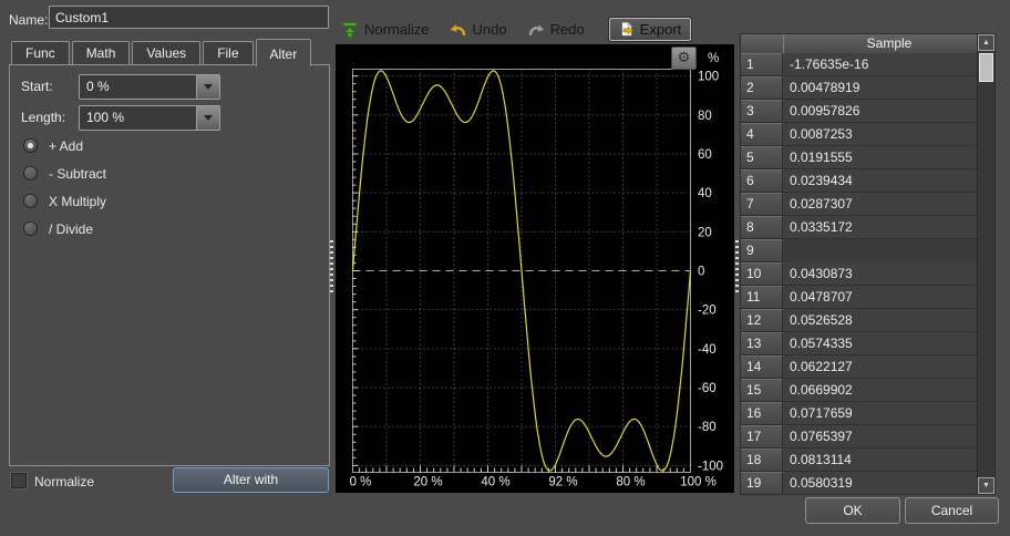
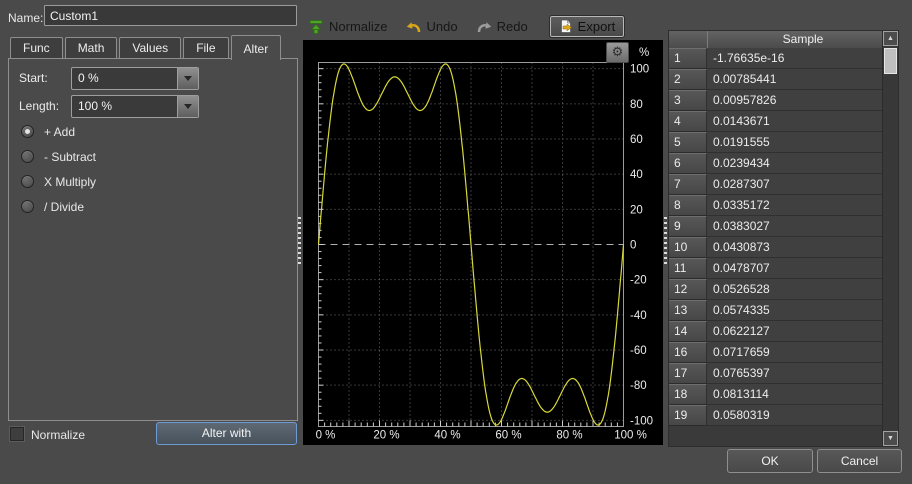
  Name:
  Custom1
  Func
  Math
  Values
  File
  Alter
  Start:
  0 %
  Length:
  100 %
  + Add
  - Subtract
  X Multiply
  / Divide
  Normalize
  Alter with
  Normalize
  Undo
  Redo
  Export
  0 %
  20 %
  40 %
- 92 %
+ 60 %
  80 %
  100 %
  100
  80
  60
  40
  20
  0
  -20
  -40
  -60
  -80
  -100
  %
  ⚙
  Sample
  1
  -1.76635e-16
  2
- 0.00478919
+ 0.00785441
  3
  0.00957826
  4
- 0.0087253
+ 0.0143671
  5
  0.0191555
  6
  0.0239434
  7
  0.0287307
  8
  0.0335172
  9
+ 0.0383027
  10
  0.0430873
  11
  0.0478707
  12
  0.0526528
  13
  0.0574335
  14
  0.0622127
- 15
- 0.0669902
  16
  0.0717659
  17
  0.0765397
  18
  0.0813114
  19
  0.0580319
  OK
  Cancel
